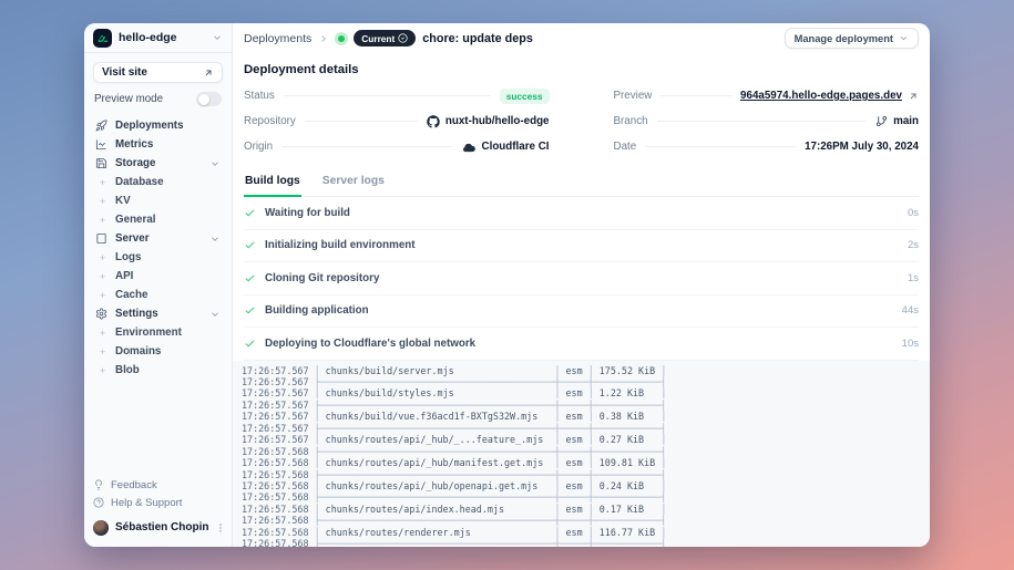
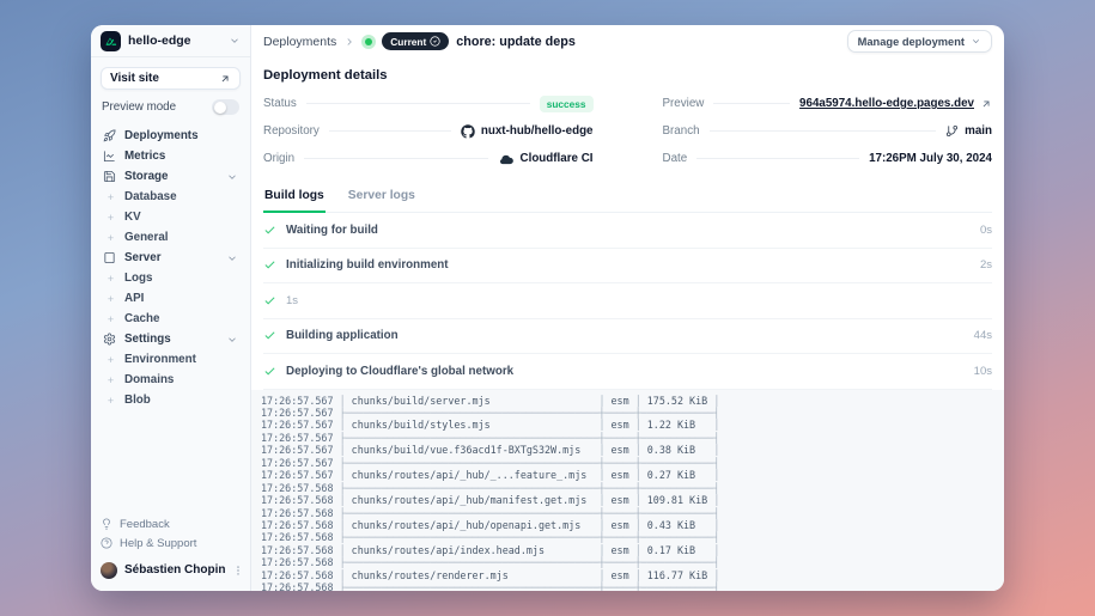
  hello-edge
  Visit site
  Preview mode
  Deployments
  Metrics
  Storage
  +
  Database
  +
  KV
  +
  General
  Server
  +
  Logs
  +
  API
  +
  Cache
  Settings
  +
  Environment
  +
  Domains
  +
  Blob
  Feedback
  Help & Support
  Sébastien Chopin
  Deployments
  Current
  chore: update deps
  Manage deployment
  Deployment details
  Status
  success
  Preview
  964a5974.hello-edge.pages.dev
  Repository
  nuxt-hub/hello-edge
  Branch
  main
  Origin
  Cloudflare CI
  Date
  17:26PM July 30, 2024
  Build logs
  Server logs
  Waiting for build
  0s
  Initializing build environment
  2s
- Cloning Git repository
  1s
  Building application
  44s
  Deploying to Cloudflare's global network
  10s
  17:26:57.567 │ chunks/build/server.mjs │ esm │ 175.52 KiB │
  17:26:57.567 ├──────────────────────────────────────────┼─────┼────────────┤
  17:26:57.567 │ chunks/build/styles.mjs │ esm │ 1.22 KiB │
  17:26:57.567 ├──────────────────────────────────────────┼─────┼────────────┤
  17:26:57.567 │ chunks/build/vue.f36acd1f-BXTgS32W.mjs │ esm │ 0.38 KiB │
  17:26:57.567 ├──────────────────────────────────────────┼─────┼────────────┤
  17:26:57.567 │ chunks/routes/api/_hub/_...feature_.mjs │ esm │ 0.27 KiB │
  17:26:57.568 ├──────────────────────────────────────────┼─────┼────────────┤
  17:26:57.568 │ chunks/routes/api/_hub/manifest.get.mjs │ esm │ 109.81 KiB │
  17:26:57.568 ├──────────────────────────────────────────┼─────┼────────────┤
- 17:26:57.568 │ chunks/routes/api/_hub/openapi.get.mjs │ esm │ 0.24 KiB │
+ 17:26:57.568 │ chunks/routes/api/_hub/openapi.get.mjs │ esm │ 0.43 KiB │
  17:26:57.568 ├──────────────────────────────────────────┼─────┼────────────┤
  17:26:57.568 │ chunks/routes/api/index.head.mjs │ esm │ 0.17 KiB │
  17:26:57.568 ├──────────────────────────────────────────┼─────┼────────────┤
  17:26:57.568 │ chunks/routes/renderer.mjs │ esm │ 116.77 KiB │
  17:26:57.568 ├──────────────────────────────────────────┼─────┼────────────┤
